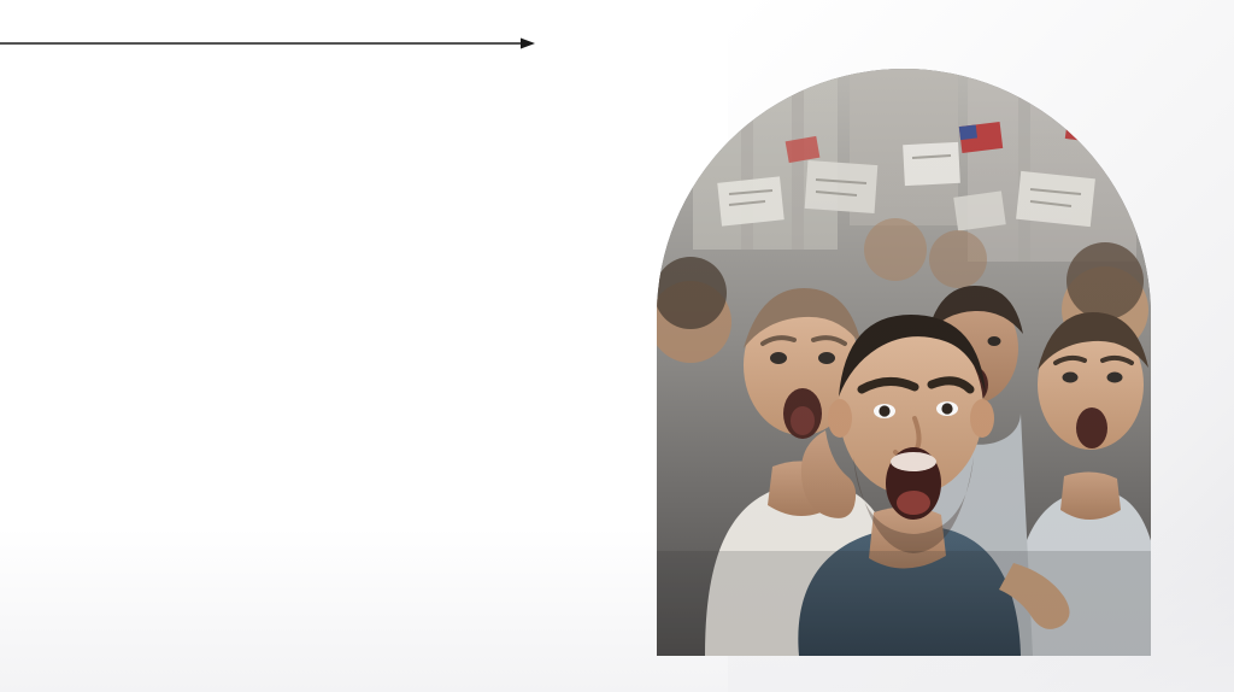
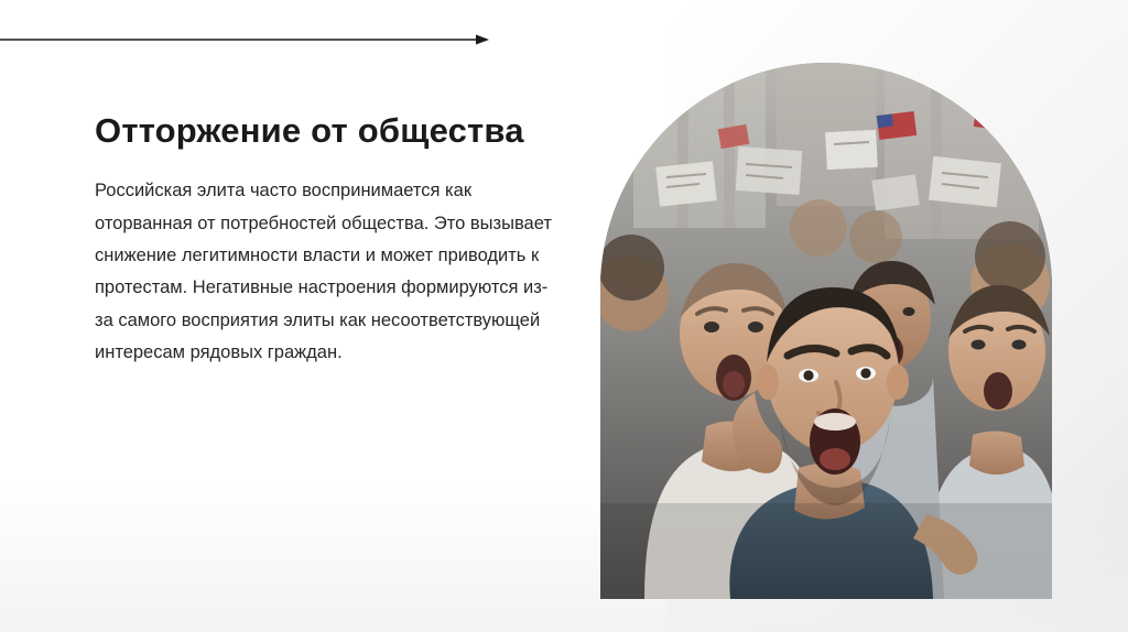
+ Отторжение от общества
+ Российская элита часто воспринимается как оторванная от потребностей общества. Это вызывает снижение легитимности власти и может приводить к протестам. Негативные настроения формируются из-за самого восприятия элиты как несоответствующей интересам рядовых граждан.
